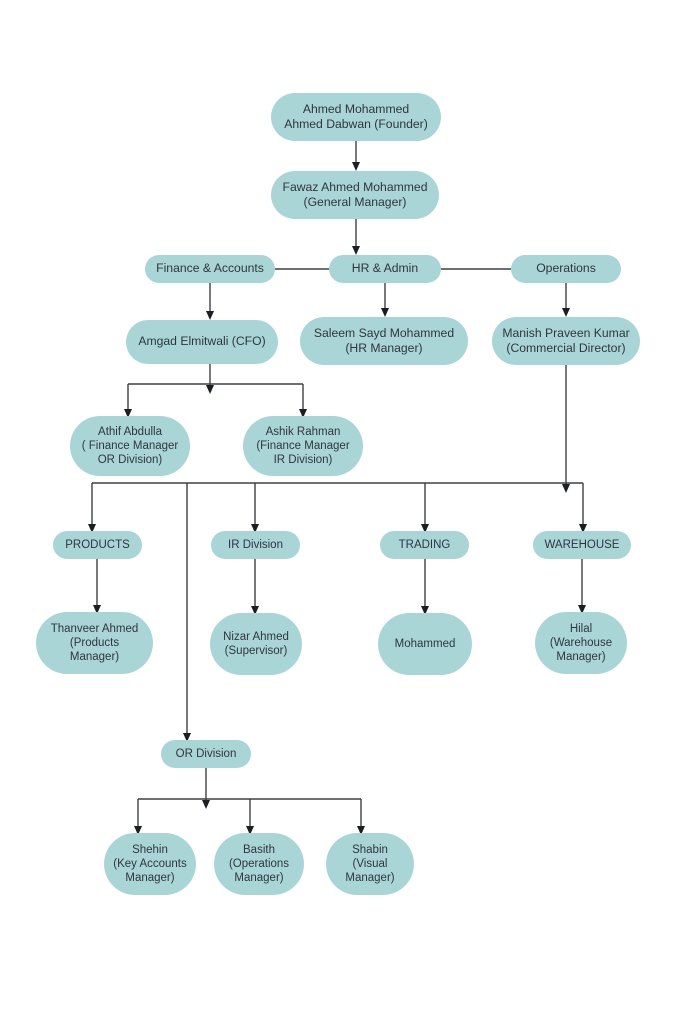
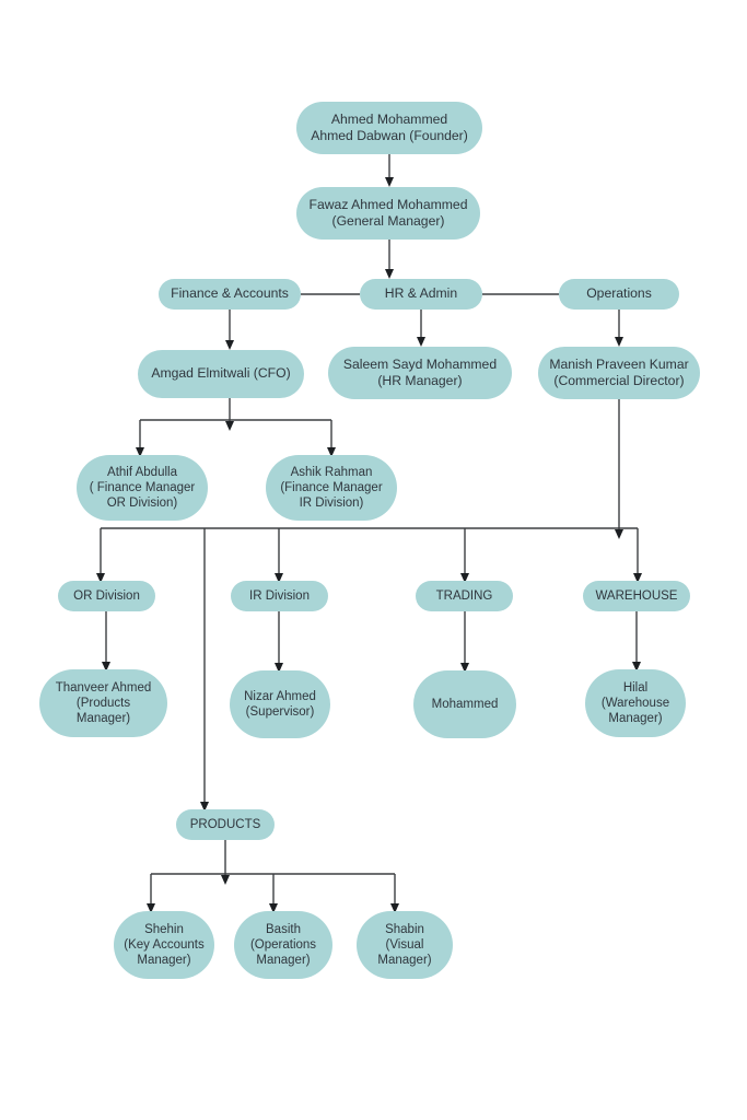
  Ahmed Mohammed
  Ahmed Dabwan (Founder)
  Fawaz Ahmed Mohammed
  (General Manager)
  Finance & Accounts
  HR & Admin
  Operations
  Amgad Elmitwali (CFO)
  Saleem Sayd Mohammed
  (HR Manager)
  Manish Praveen Kumar
  (Commercial Director)
  Athif Abdulla
  ( Finance Manager
  OR Division)
  Ashik Rahman
  (Finance Manager
  IR Division)
- PRODUCTS
+ OR Division
  IR Division
  TRADING
  WAREHOUSE
  Thanveer Ahmed
  (Products
  Manager)
  Nizar Ahmed
  (Supervisor)
  Mohammed
  Hilal
  (Warehouse
  Manager)
- OR Division
+ PRODUCTS
  Shehin
  (Key Accounts
  Manager)
  Basith
  (Operations
  Manager)
  Shabin
  (Visual
  Manager)
